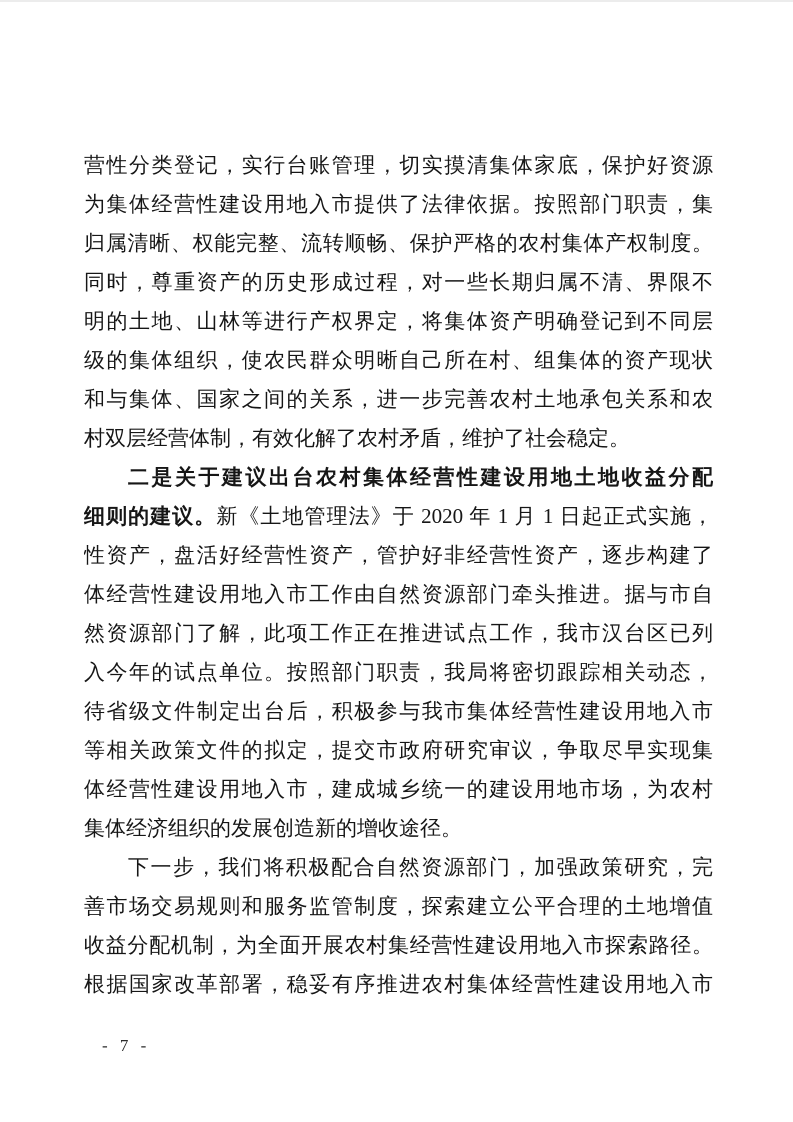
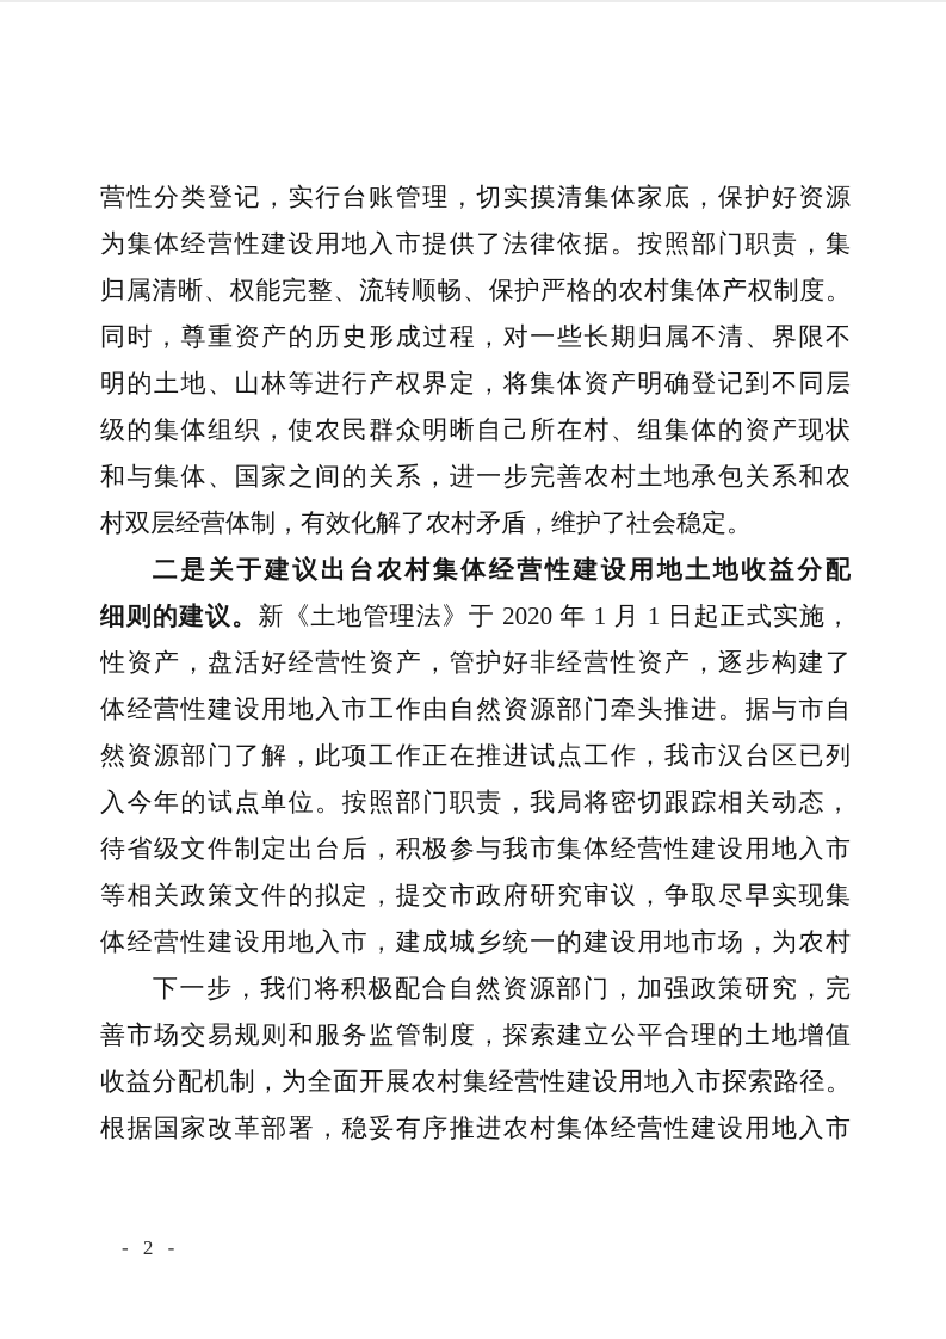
  营性分类登记，实行台账管理，切实摸清集体家底，保护好资源
  为集体经营性建设用地入市提供了法律依据。按照部门职责，集
  归属清晰、权能完整、流转顺畅、保护严格的农村集体产权制度。
  同时，尊重资产的历史形成过程，对一些长期归属不清、界限不
  明的土地、山林等进行产权界定，将集体资产明确登记到不同层
  级的集体组织，使农民群众明晰自己所在村、组集体的资产现状
  和与集体、国家之间的关系，进一步完善农村土地承包关系和农
  村双层经营体制，有效化解了农村矛盾，维护了社会稳定。
  二是关于建议出台农村集体经营性建设用地土地收益分配
  细则的建议。新《土地管理法》于 2020 年 1 月 1 日起正式实施，
  性资产，盘活好经营性资产，管护好非经营性资产，逐步构建了
  体经营性建设用地入市工作由自然资源部门牵头推进。据与市自
  然资源部门了解，此项工作正在推进试点工作，我市汉台区已列
  入今年的试点单位。按照部门职责，我局将密切跟踪相关动态，
  待省级文件制定出台后，积极参与我市集体经营性建设用地入市
  等相关政策文件的拟定，提交市政府研究审议，争取尽早实现集
  体经营性建设用地入市，建成城乡统一的建设用地市场，为农村
- 集体经济组织的发展创造新的增收途径。
  下一步，我们将积极配合自然资源部门，加强政策研究，完
  善市场交易规则和服务监管制度，探索建立公平合理的土地增值
  收益分配机制，为全面开展农村集经营性建设用地入市探索路径。
  根据国家改革部署，稳妥有序推进农村集体经营性建设用地入市
- - 7 -
+ - 2 -
